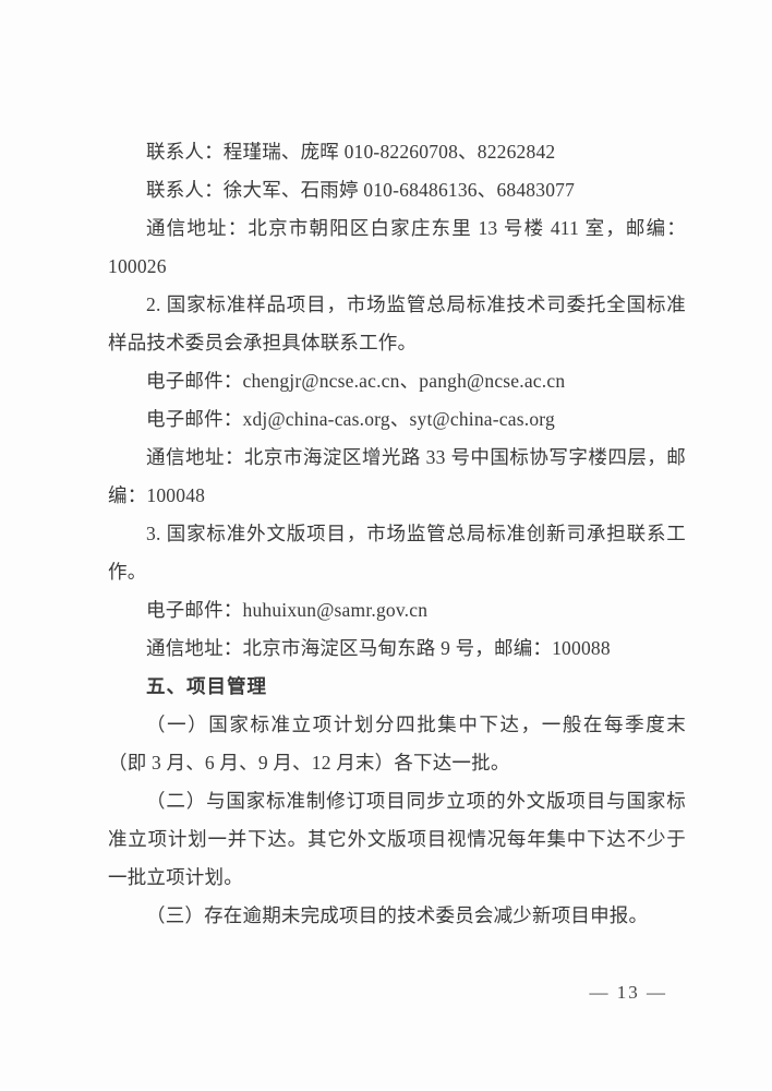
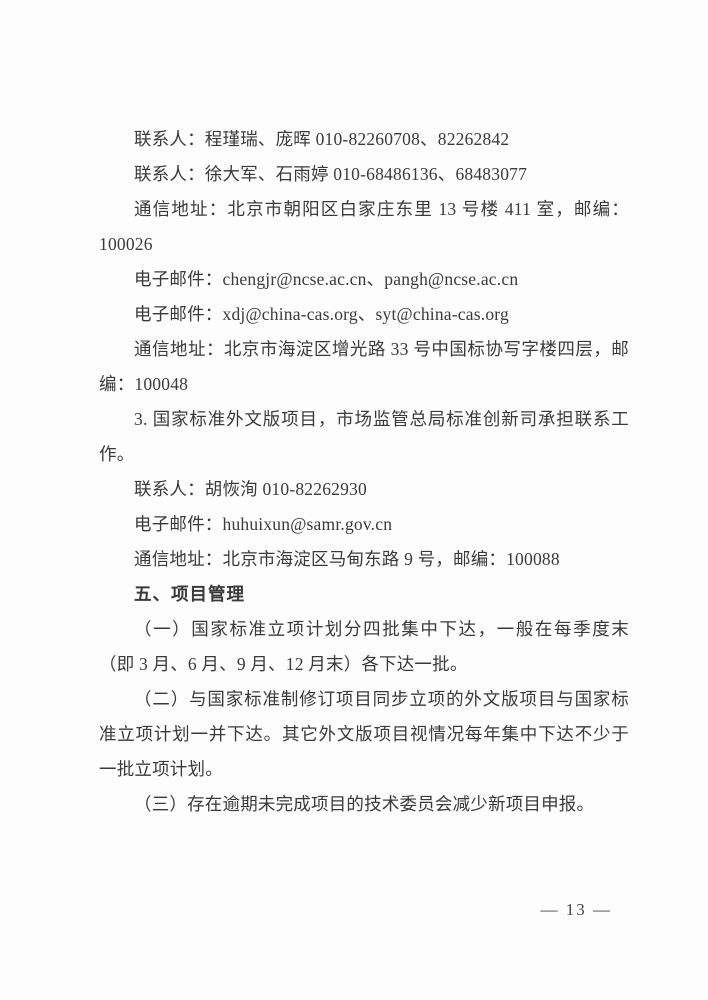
  联系人：程瑾瑞、庞晖 010-82260708、82262842
  联系人：徐大军、石雨婷 010-68486136、68483077
  通信地址：北京市朝阳区白家庄东里 13 号楼 411 室，邮编：100026
- 2. 国家标准样品项目，市场监管总局标准技术司委托全国标准样品技术委员会承担具体联系工作。
  电子邮件：chengjr@ncse.ac.cn、pangh@ncse.ac.cn
  电子邮件：xdj@china-cas.org、syt@china-cas.org
  通信地址：北京市海淀区增光路 33 号中国标协写字楼四层，邮编：100048
  3. 国家标准外文版项目，市场监管总局标准创新司承担联系工作。
+ 联系人：胡恢洵 010-82262930
  电子邮件：huhuixun@samr.gov.cn
  通信地址：北京市海淀区马甸东路 9 号，邮编：100088
  五、项目管理
  （一）国家标准立项计划分四批集中下达，一般在每季度末（即 3 月、6 月、9 月、12 月末）各下达一批。
  （二）与国家标准制修订项目同步立项的外文版项目与国家标准立项计划一并下达。其它外文版项目视情况每年集中下达不少于一批立项计划。
  （三）存在逾期未完成项目的技术委员会减少新项目申报。
  — 13 —
